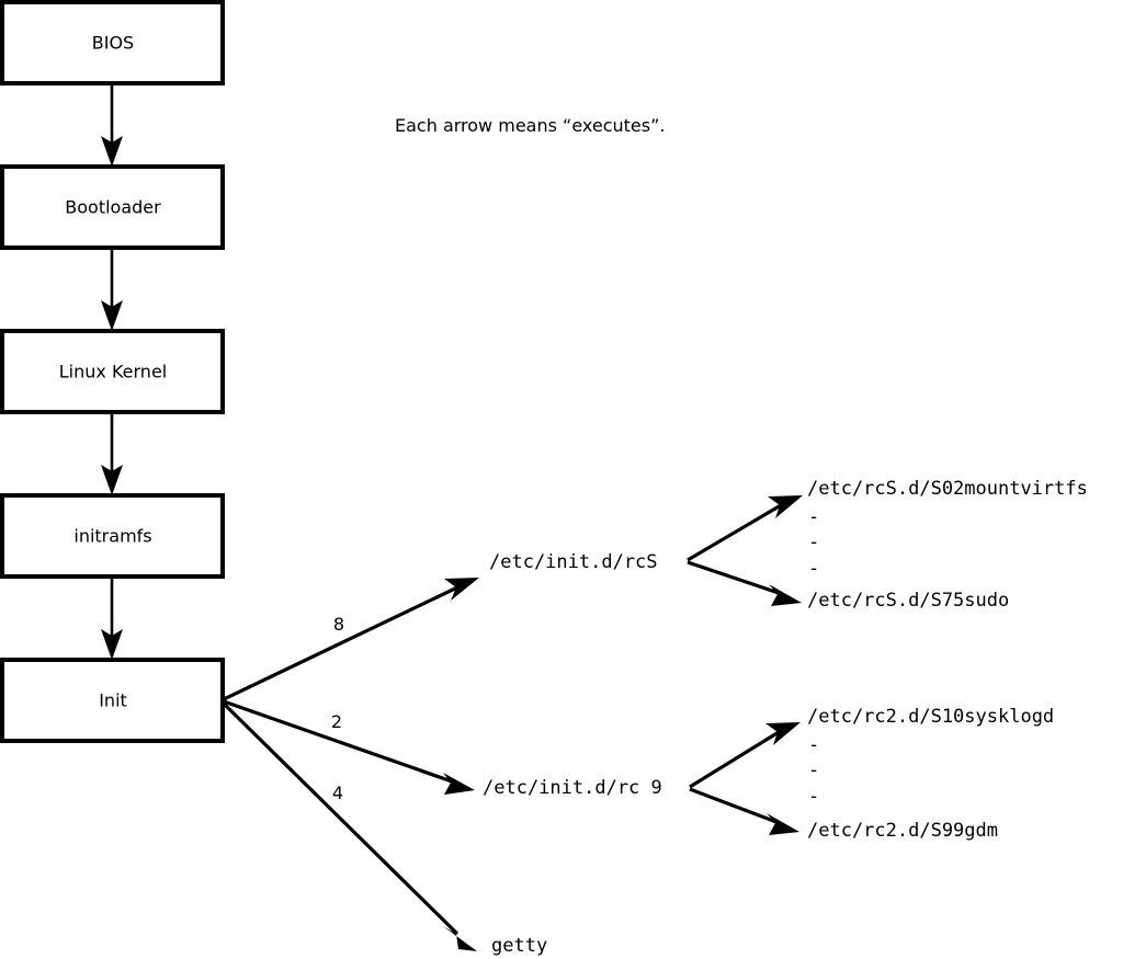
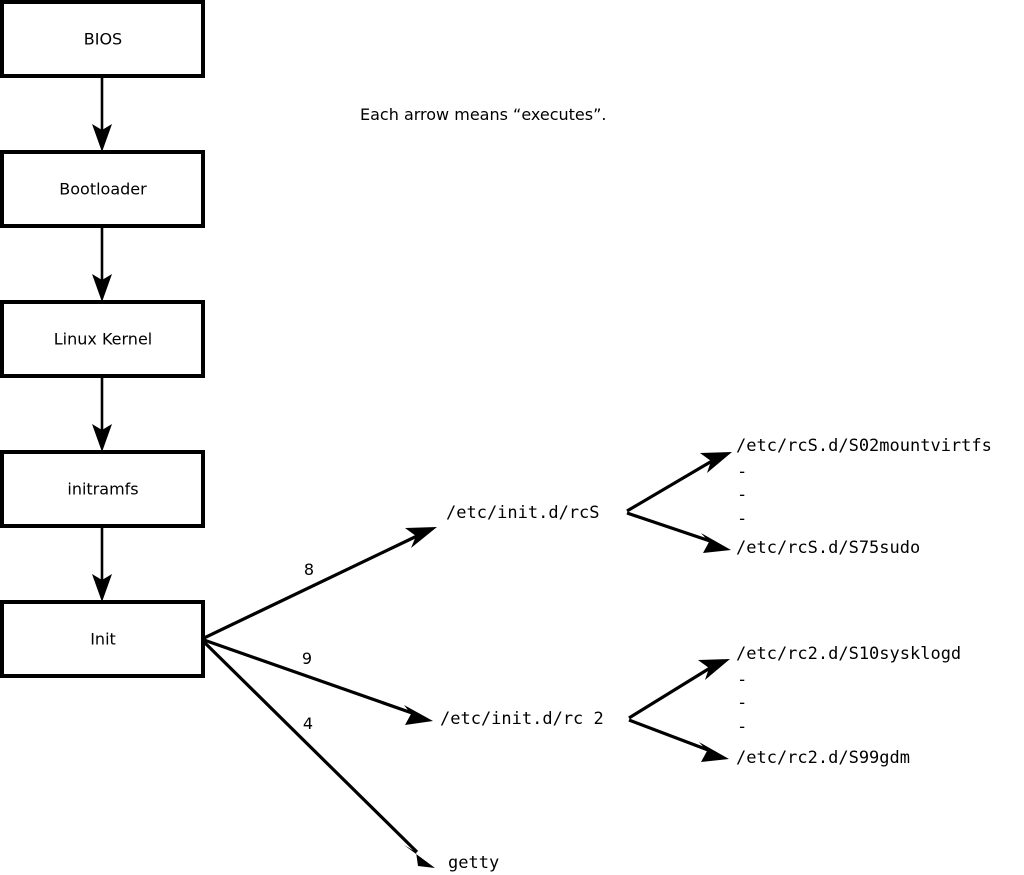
  BIOS
  Bootloader
  Linux Kernel
  initramfs
  Init
  8
- 2
+ 9
  4
  /etc/init.d/rcS
- /etc/init.d/rc 9
+ /etc/init.d/rc 2
  getty
  /etc/rcS.d/S02mountvirtfs
  -
  -
  -
  /etc/rcS.d/S75sudo
  /etc/rc2.d/S10sysklogd
  -
  -
  -
  /etc/rc2.d/S99gdm
  Each arrow means “executes”.
